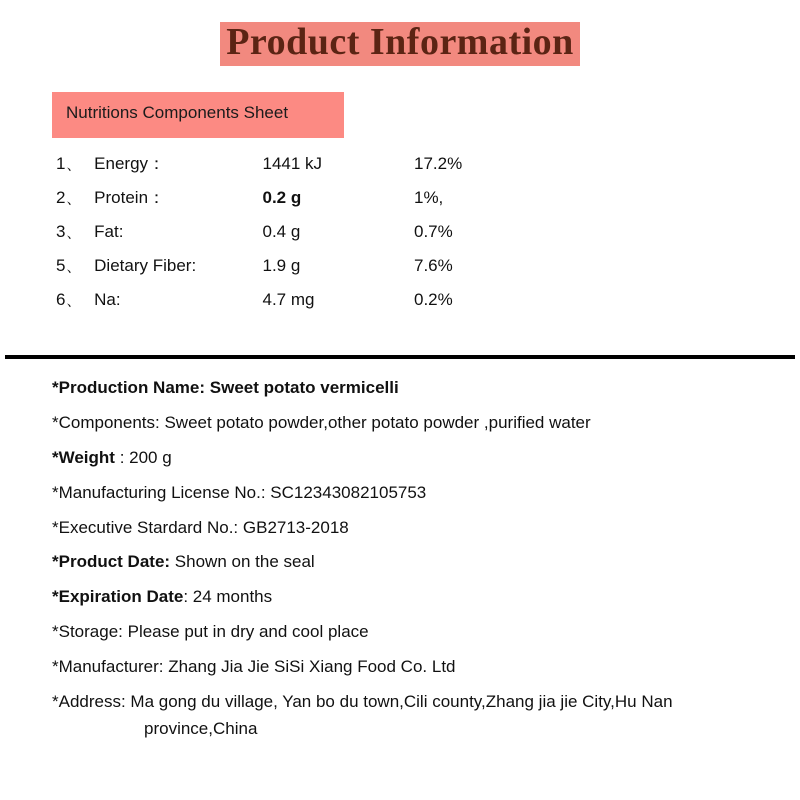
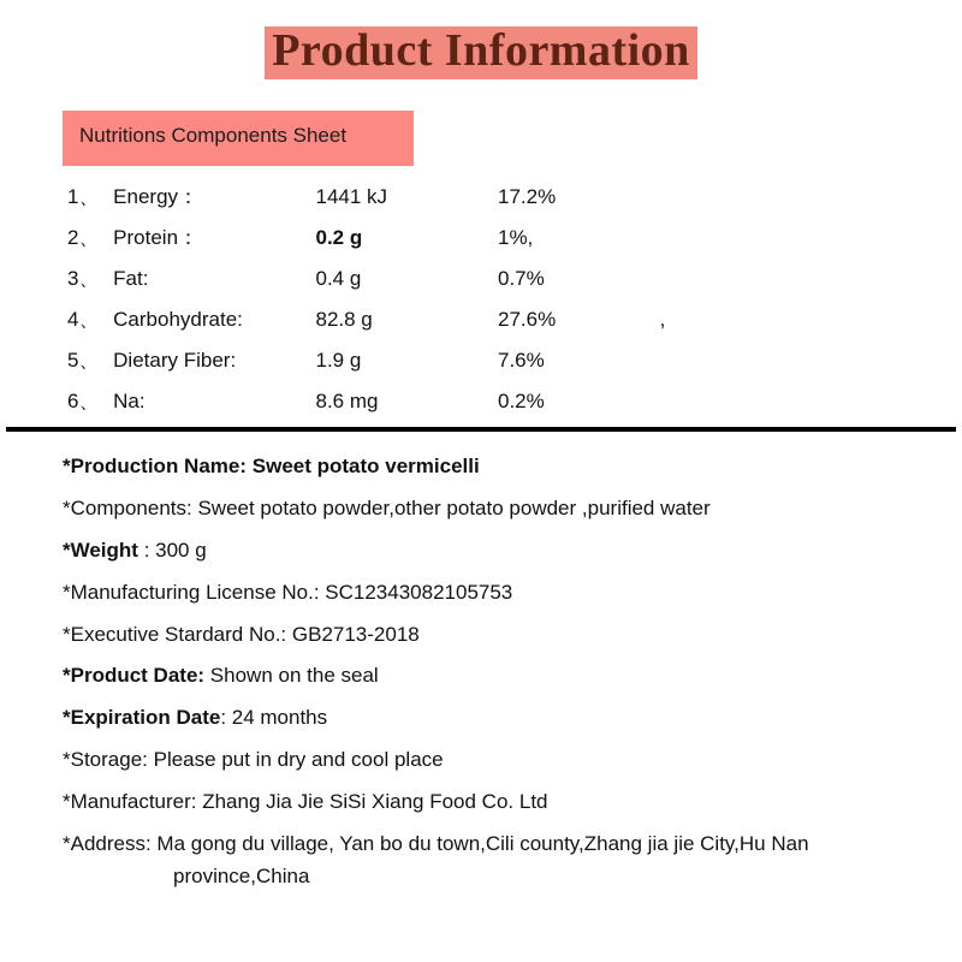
  Product Information
  Nutritions Components Sheet
  1、	Energy：	1441 kJ	17.2%
  2、	Protein：	0.2 g	1%,
  3、	Fat:	0.4 g	0.7%
+ 4、	Carbohydrate:	82.8 g	27.6%	,
  5、	Dietary Fiber:	1.9 g	7.6%
- 6、	Na:	4.7 mg	0.2%
+ 6、	Na:	8.6 mg	0.2%
  *Production Name: Sweet potato vermicelli
  *Components: Sweet potato powder,other potato powder ,purified water
- *Weight : 200 g
+ *Weight : 300 g
  *Manufacturing License No.: SC12343082105753
  *Executive Stardard No.: GB2713-2018
  *Product Date: Shown on the seal
  *Expiration Date: 24 months
  *Storage: Please put in dry and cool place
  *Manufacturer: Zhang Jia Jie SiSi Xiang Food Co. Ltd
  *Address: Ma gong du village, Yan bo du town,Cili county,Zhang jia jie City,Hu Nan
  province,China
